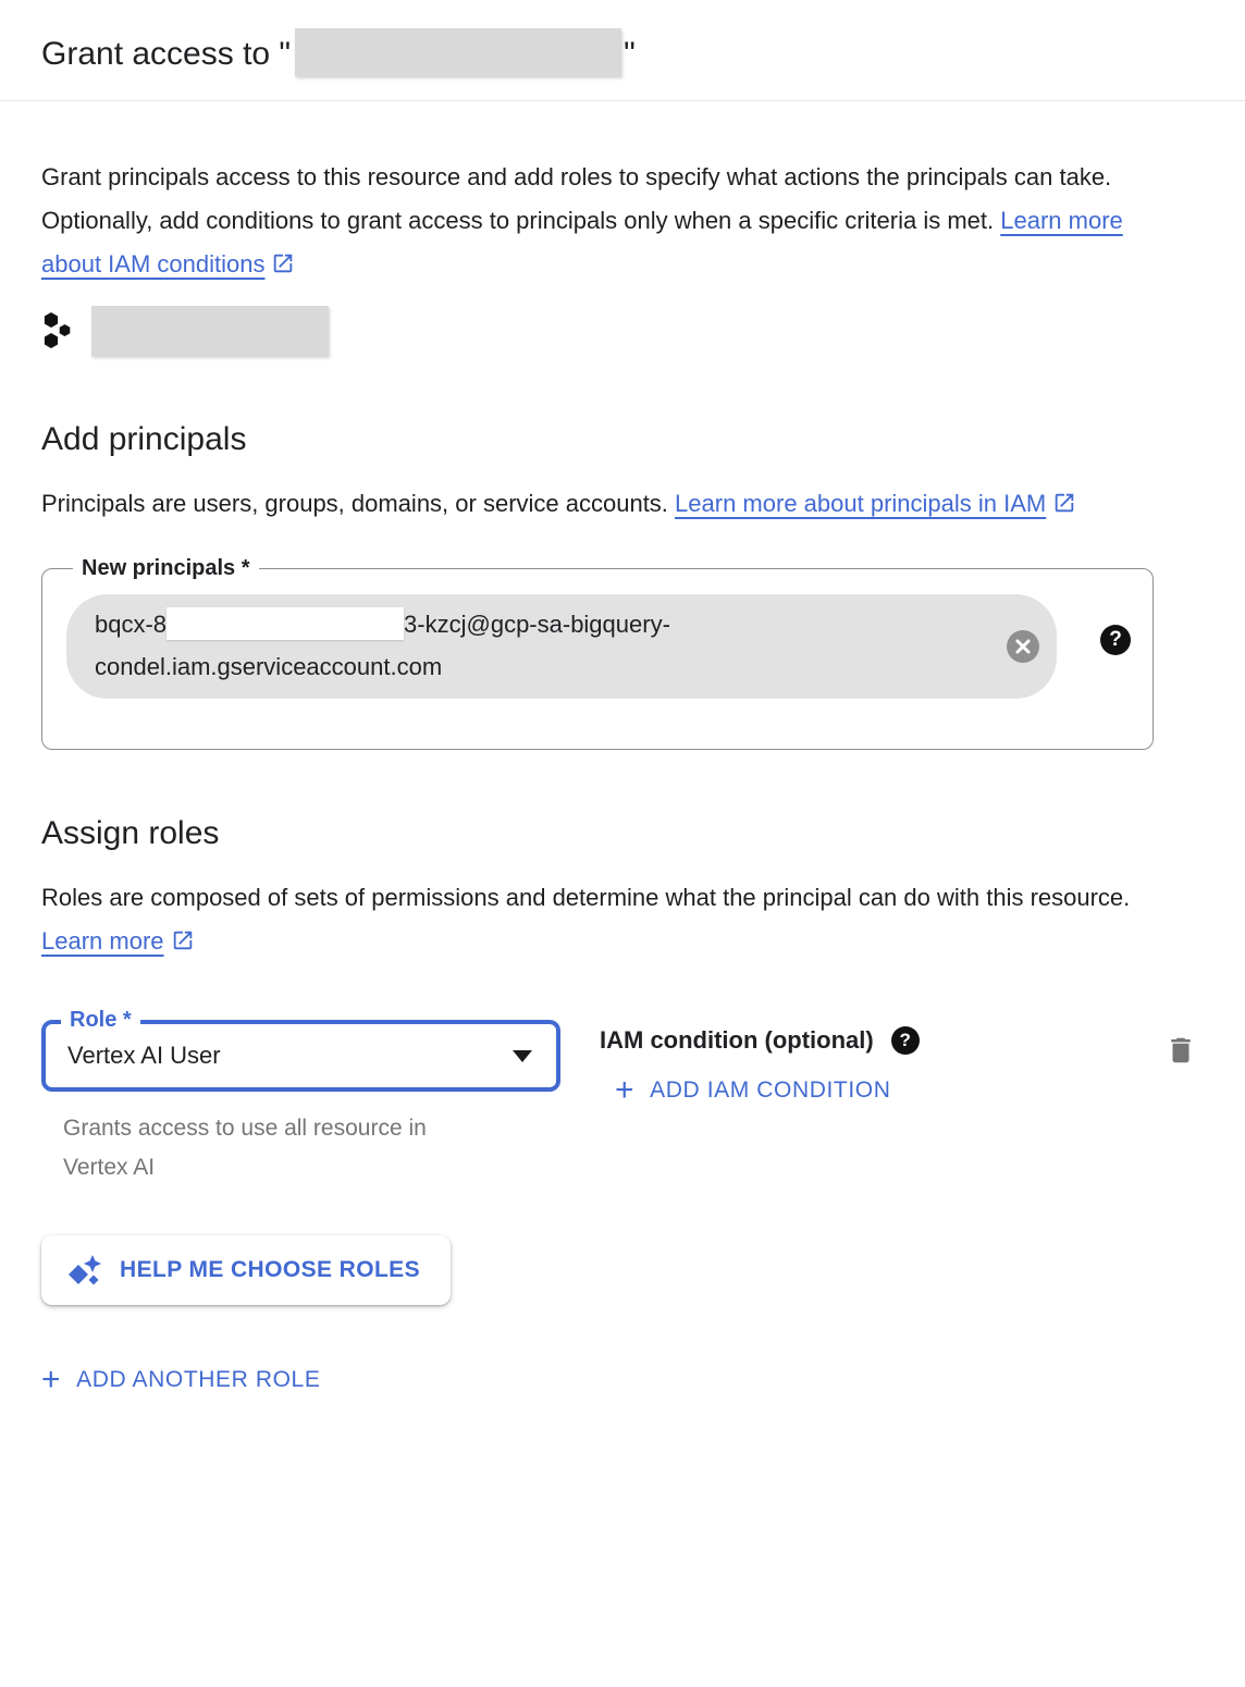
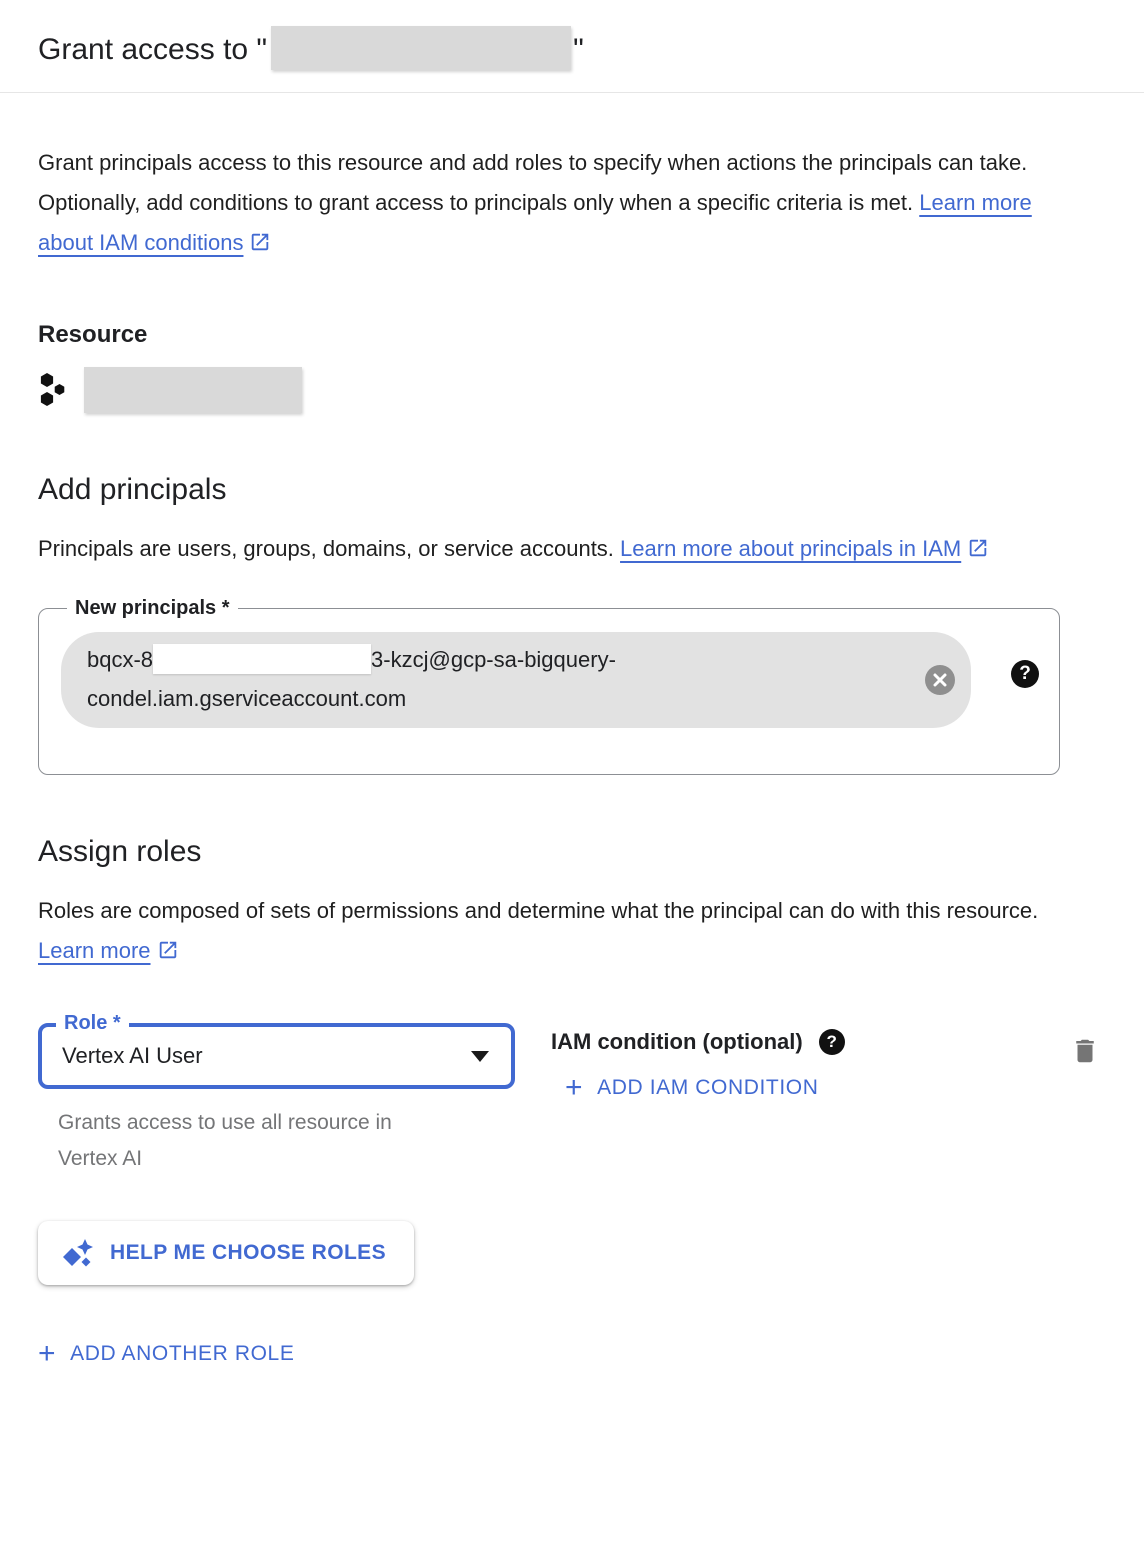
  Grant access to " "
- Grant principals access to this resource and add roles to specify what actions the principals can take. Optionally, add conditions to grant access to principals only when a specific criteria is met. Learn more about IAM conditions
+ Grant principals access to this resource and add roles to specify when actions the principals can take. Optionally, add conditions to grant access to principals only when a specific criteria is met. Learn more about IAM conditions
+ Resource
  Add principals
  Principals are users, groups, domains, or service accounts. Learn more about principals in IAM
  New principals *
  bqcx-8 3-kzcj@gcp-sa-bigquery-
  condel.iam.gserviceaccount.com
  ?
  Assign roles
  Roles are composed of sets of permissions and determine what the principal can do with this resource. Learn more
  Role *
  Vertex AI User
  Grants access to use all resource in Vertex AI
  IAM condition (optional)
  ?
  +
  ADD IAM CONDITION
  HELP ME CHOOSE ROLES
  +
  ADD ANOTHER ROLE
